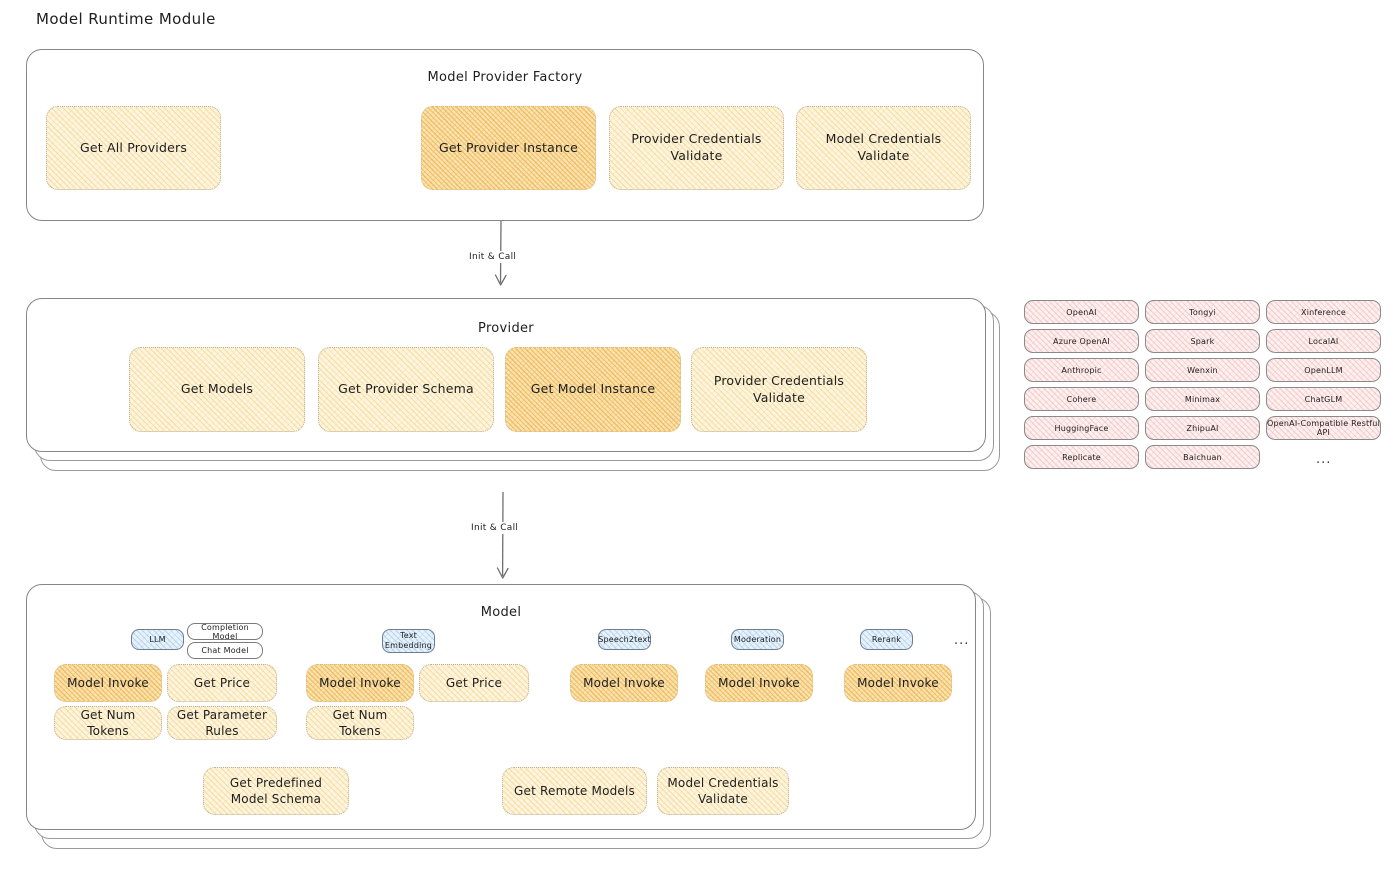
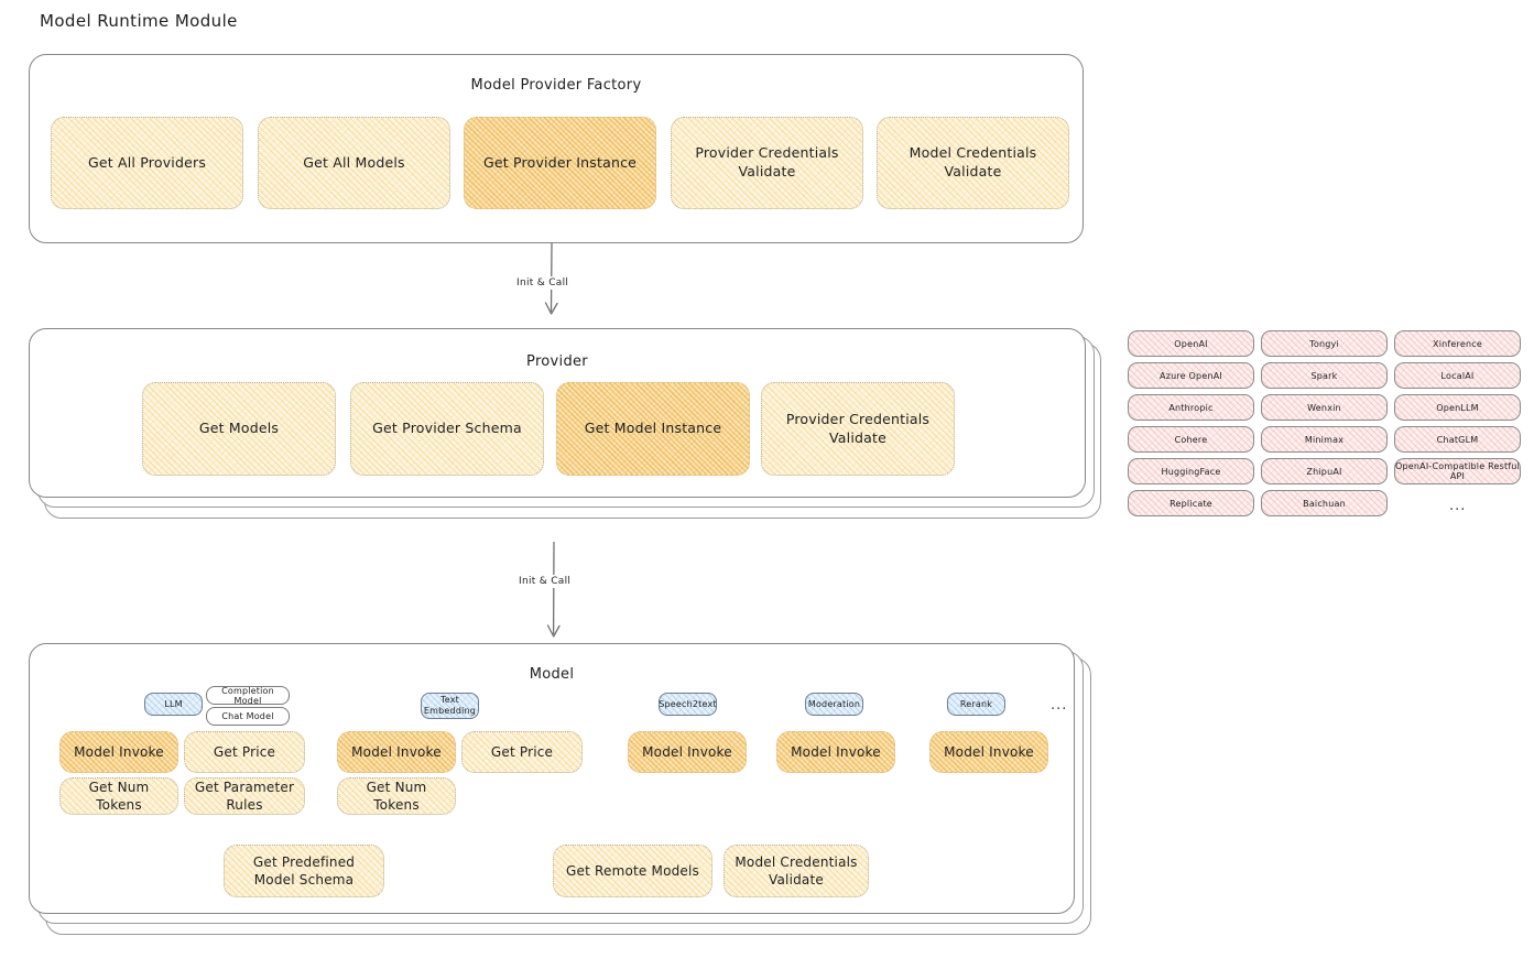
  Model Runtime Module
  Model Provider Factory
  Get All Providers
+ Get All Models
  Get Provider Instance
  Provider Credentials Validate
  Model Credentials Validate
  Init & Call
  Provider
  Get Models
  Get Provider Schema
  Get Model Instance
  Provider Credentials Validate
  OpenAI
  Azure OpenAI
  Anthropic
  Cohere
  HuggingFace
  Replicate
  Tongyi
  Spark
  Wenxin
  Minimax
  ZhipuAI
  Baichuan
  Xinference
  LocalAI
  OpenLLM
  ChatGLM
  OpenAI-Compatible Restful API
  ...
  Init & Call
  Model
  LLM
  Completion Model
  Chat Model
  Model Invoke
  Get Price
  Get Num Tokens
  Get Parameter Rules
  Text Embedding
  Model Invoke
  Get Price
  Get Num Tokens
  Speech2text
  Model Invoke
  Moderation
  Model Invoke
  Rerank
  Model Invoke
  ...
  Get Predefined Model Schema
  Get Remote Models
  Model Credentials Validate
